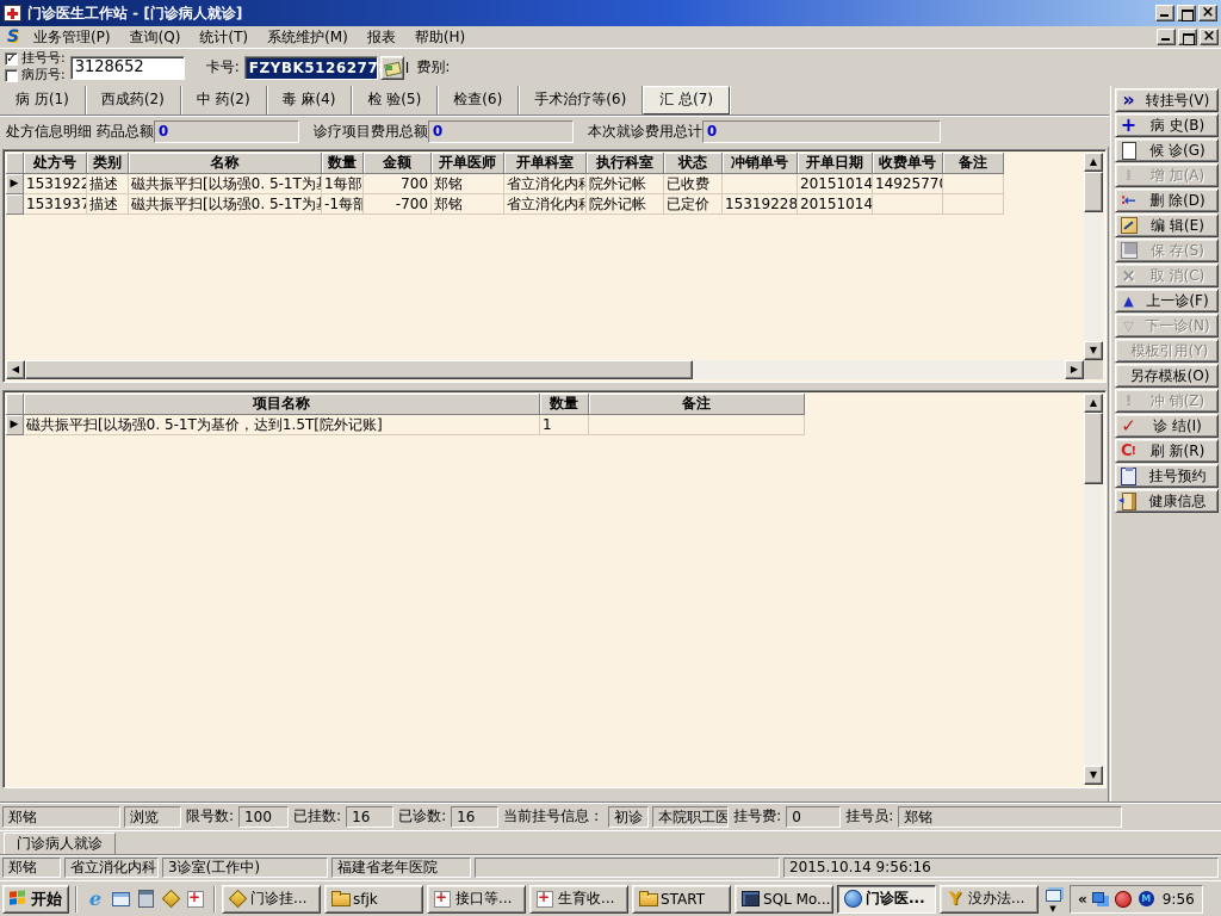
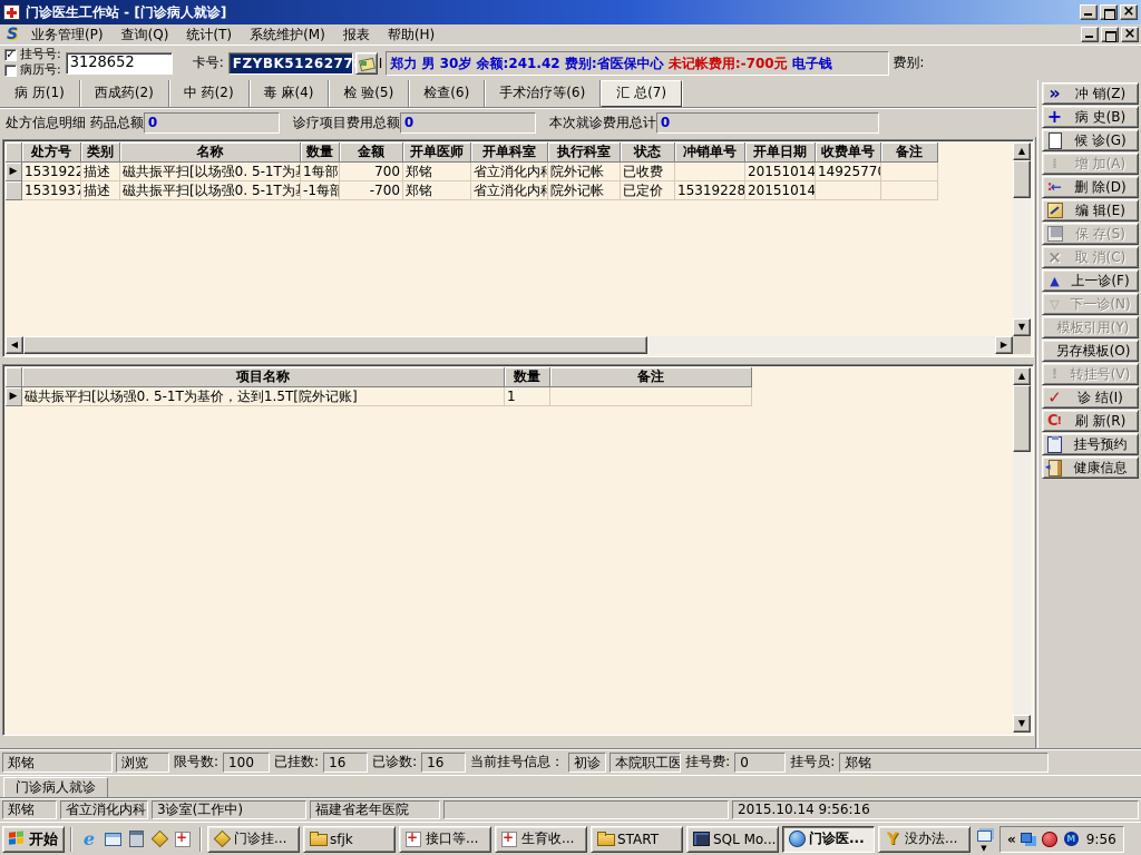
  门诊医生工作站 - [门诊病人就诊]
  S
  业务管理(P)
  查询(Q)
  统计(T)
  系统维护(M)
  报表
  帮助(H)
  ✓
  挂号号:
  病历号:
  3128652
  卡号:
  FZYBK5126277
  I
+ 郑力 男 30岁 余额:241.42 费别:省医保中心 未记帐费用:-700元 电子钱
  费别:
  病 历(1)
  西成药(2)
  中 药(2)
  毒 麻(4)
  检 验(5)
  检查(6)
  手术治疗等(6)
  汇 总(7)
  处方信息明细 药品总额
  0
  诊疗项目费用总额
  0
  本次就诊费用总计
  0
  处方号
  类别
  名称
  数量
  金额
  开单医师
  开单科室
  执行科室
  状态
  冲销单号
  开单日期
  收费单号
  备注
  ▶
  1531922
  描述
  1每部
  700
  郑铭
  省立消化内科
  院外记帐
  已收费
  20151014
  1492577
  1531937
  描述
  -1每部
  -700
  郑铭
  省立消化内科
  院外记帐
  已定价
  15319228
  20151014
  ▲
  ▼
  ◀
  ▶
  项目名称
  数量
  备注
  ▶
  磁共振平扫[以场强0. 5-1T为基价，达到1.5T[院外记账]
  1
  ▲
  ▼
- 转挂号(V)
+ 冲 销(Z)
  病 史(B)
  候 诊(G)
  增 加(A)
  删 除(D)
  编 辑(E)
  保 存(S)
  取 消(C)
  上一诊(F)
  下一诊(N)
  模板引用(Y)
  另存模板(O)
- 冲 销(Z)
+ 转挂号(V)
  诊 结(I)
  刷 新(R)
  挂号预约
  健康信息
  郑铭
  浏览
  限号数:
  100
  已挂数:
  16
  已诊数:
  16
  当前挂号信息：
  初诊
  本院职工医
  挂号费:
  0
  挂号员:
  郑铭
  门诊病人就诊
  郑铭
  省立消化内科
  3诊室(工作中)
  福建省老年医院
  2015.10.14 9:56:16
  开始
  门诊挂...
  sfjk
  接口等...
  生育收...
  START
  SQL Mo...
  门诊医...
  没办法...
  ▼
  «
  9:56
